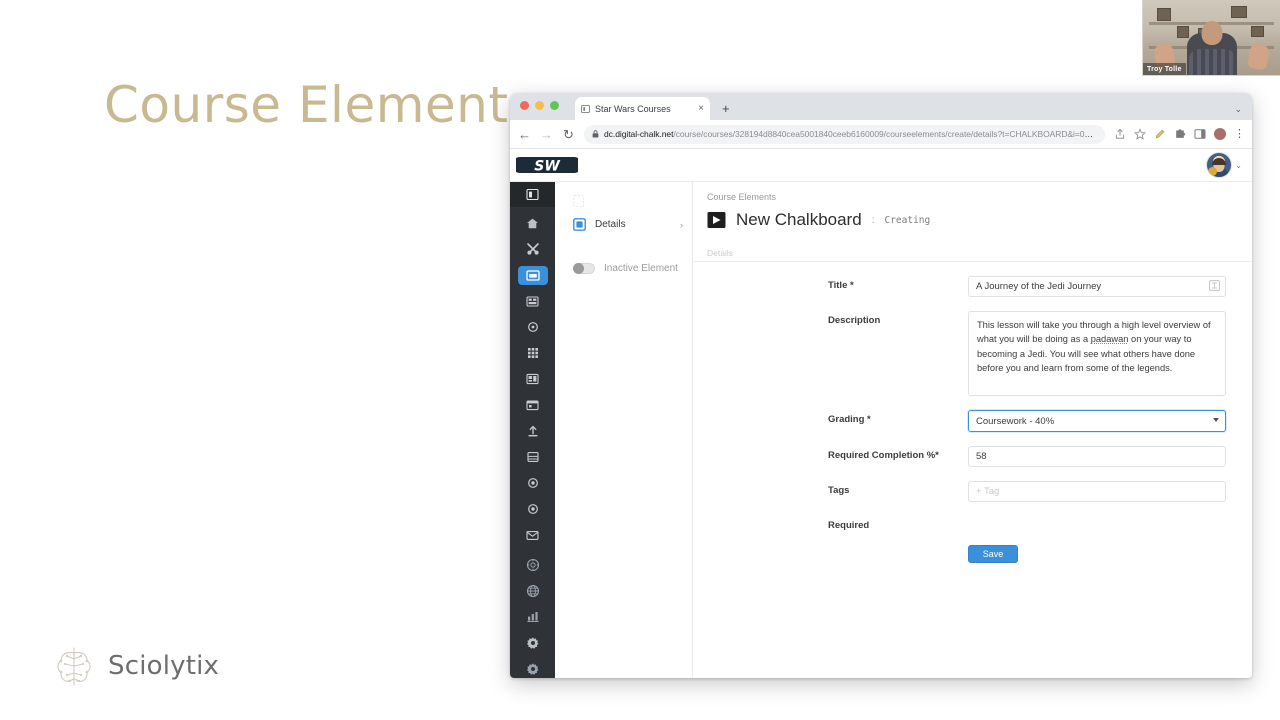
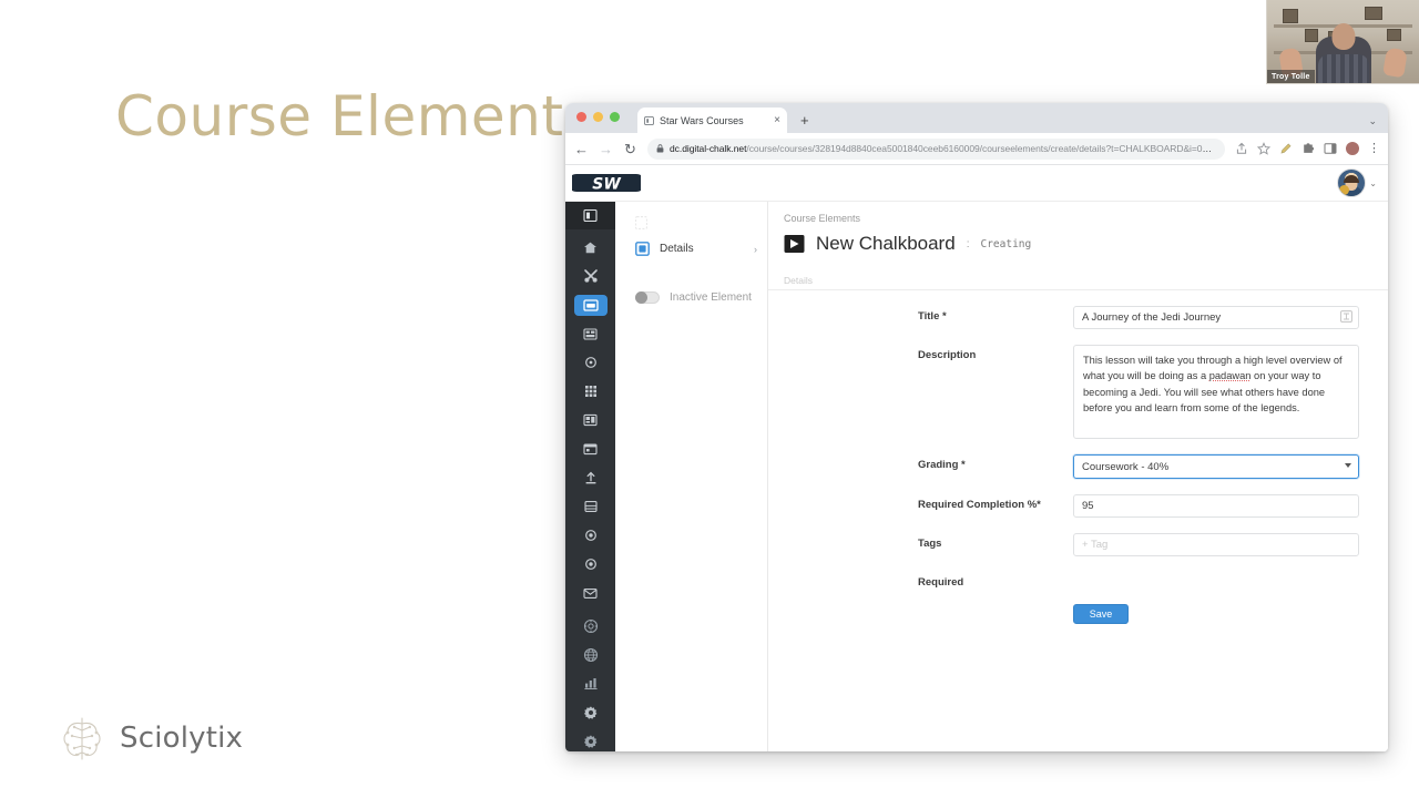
  Course Element
  Sciolytix
  Star Wars Courses
  ×
  +
  ⌄
  ←
  →
  ↻
  dc.digital-chalk.net/course/courses/328194d8840cea5001840ceeb6160009/courseelements/create/details?t=CHALKBOARD&i=0&s=
  ⋮
  SW
  ⌄
  Details
  ›
  Inactive Element
  Course Elements
  New Chalkboard
  :
  Creating
  Details
  Title *
  A Journey of the Jedi Journey
  Description
  This lesson will take you through a high level overview of what you will be doing as a padawan on your way to becoming a Jedi. You will see what others have done before you and learn from some of the legends.
  Grading *
  Coursework - 40%
  Required Completion %*
- 58
+ 95
  Tags
  + Tag
  Required
  Save
